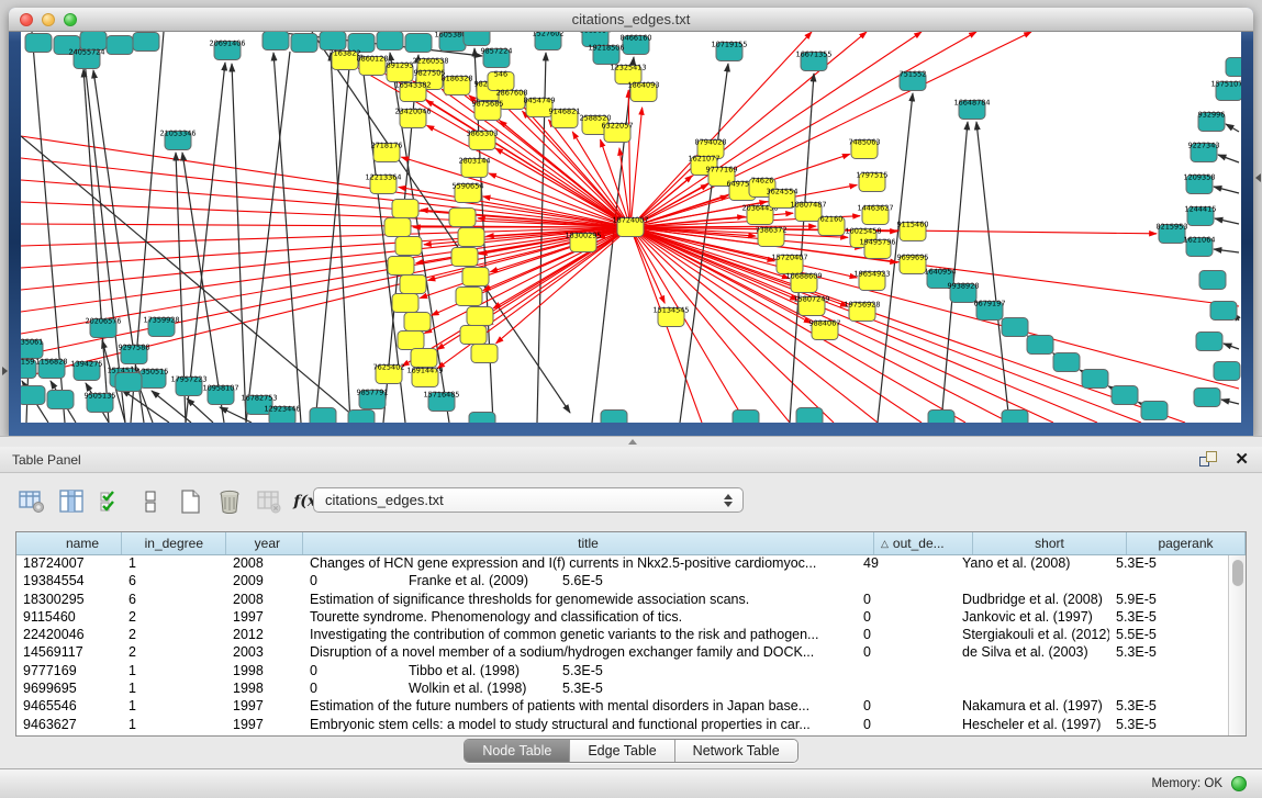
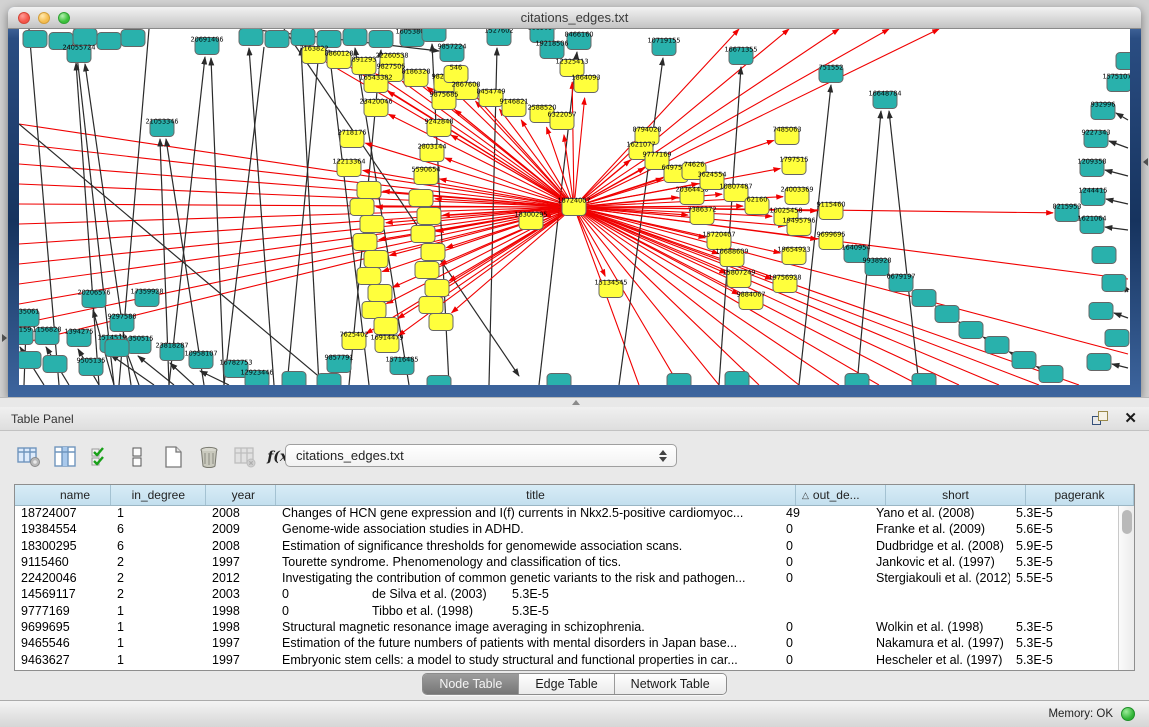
  citations_edges.txt
  24055724
  20691406
  160538
  1527602
  8466160
  19218506
  9857224
  10719155
  16671355
  751552
  21053346
  16648784
  1575107
  932996
  9227343
  1209358
  1244415
  8215953
  1621064
  1640954
  9938928
  6679197
  35061
  1156828
  1394275
  20206576
  17359928
  9297588
  1514519
  1350515
- 17957223
+ 23818287
  10958107
  16782753
  12923446
  9505135
  9857791
  15716485
  7163822
  8860128
  891293
  22260538
  9827505
  16543382
  8186328
  546
  2867608
  9875685
  8454749
  9146821
  23420046
- 3865303
+ 9242848
  2718176
  2803144
  12213364
  5590654
  2588520
  6322057
  12325413
  1864093
  7625402
  16914479
  18724007
  18300295
  15134545
  8794028
  1621077
  9777169
  64975
  74626
  203644
  3624554
  10807487
  7386372
  15720407
  10688609
  15807249
  9884067
  62160
  10025458
  19495796
  19654923
  19756928
  7485063
  1797515
- 14463627
+ 24003369
  9115460
  9699695
  Table Panel
  ✕
  f(x
  citations_edges.txt
  name
  in_degree
  year
  title
  △
  out_de...
  short
  pagerank
  18724007
  1
  2008
  Changes of HCN gene expression and I(f) currents in Nkx2.5-positive cardiomyoc...
  49
  Yano et al. (2008)
  5.3E-5
  19384554
  6
  2009
+ Genome-wide association studies in ADHD.
  0
  Franke et al. (2009)
  5.6E-5
  18300295
  6
  2008
  Estimation of significance thresholds for genomewide association scans.
  0
  Dudbridge et al. (2008)
  5.9E-5
  9115460
  2
  1997
  Tourette syndrome. Phenomenology and classification of tics.
  0
  Jankovic et al. (1997)
  5.3E-5
  22420046
  2
  2012
  Investigating the contribution of common genetic variants to the risk and pathogen...
  0
  Stergiakouli et al. (2012)
  5.5E-5
  14569117
  2
  2003
- Disruption of a novel member of a sodium/hydrogen exchanger family and DOCK...
  0
  de Silva et al. (2003)
  5.3E-5
  9777169
  1
  1998
  0
  Tibbo et al. (1998)
  5.3E-5
  9699695
  1
  1998
+ Structural magnetic resonance image averaging in schizophrenia.
  0
  Wolkin et al. (1998)
  5.3E-5
  9465546
  1
  1997
  Estimation of the future numbers of patients with mental disorders in Japan base...
  0
  Nakamura et al. (1997)
  5.3E-5
  9463627
  1
  1997
  Embryonic stem cells: a model to study structural and functional properties in car...
  0
  Hescheler et al. (1997)
  5.3E-5
  Node Table
  Edge Table
  Network Table
  Memory: OK
